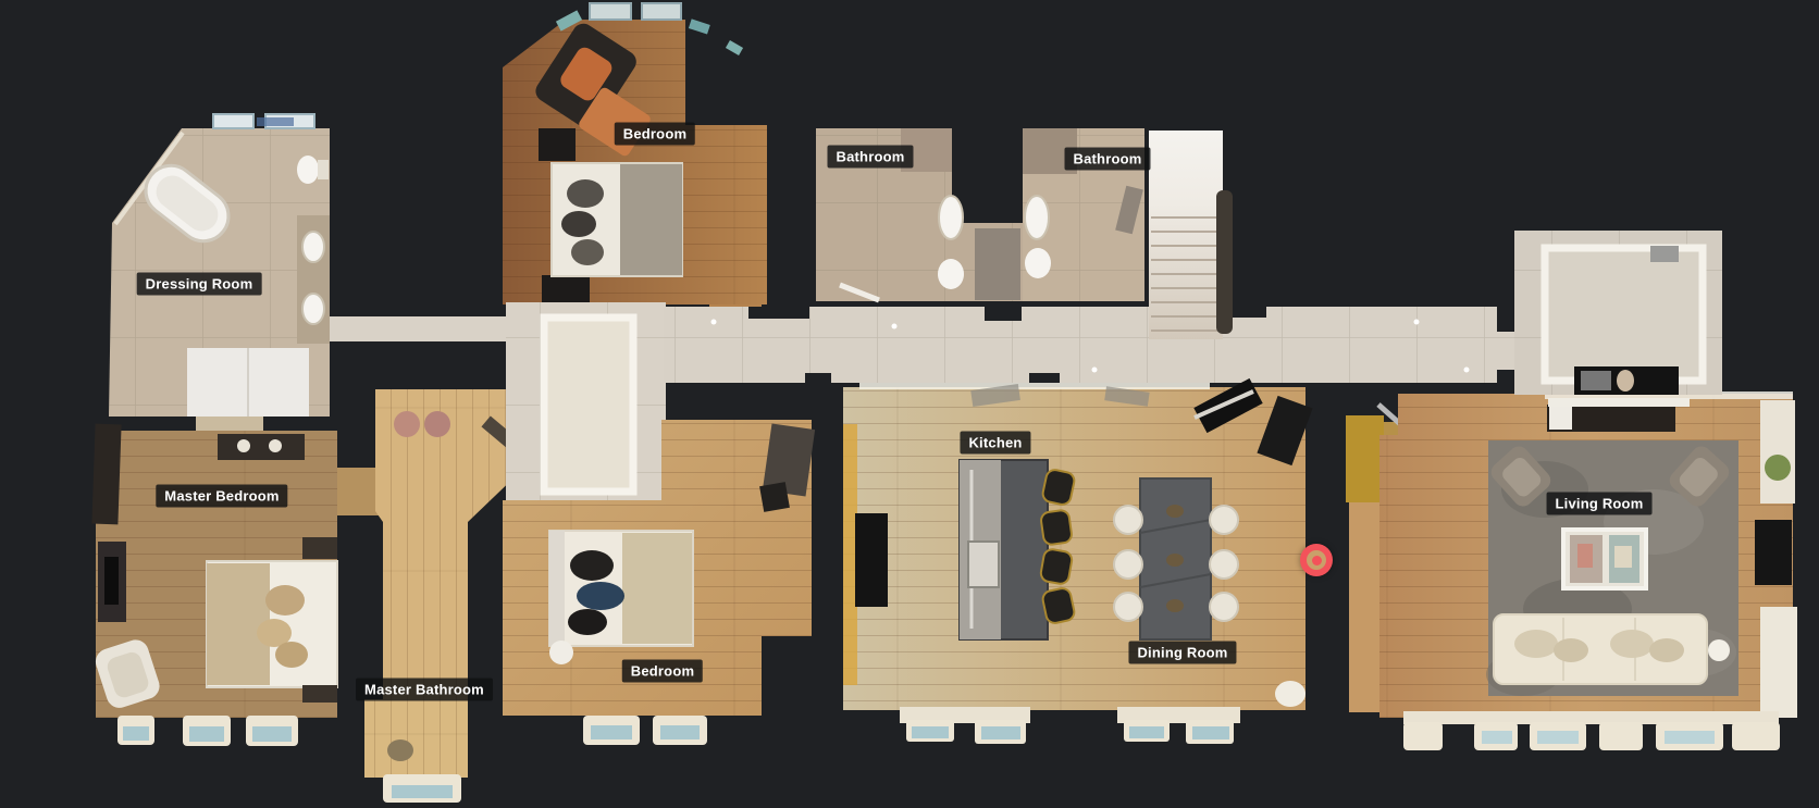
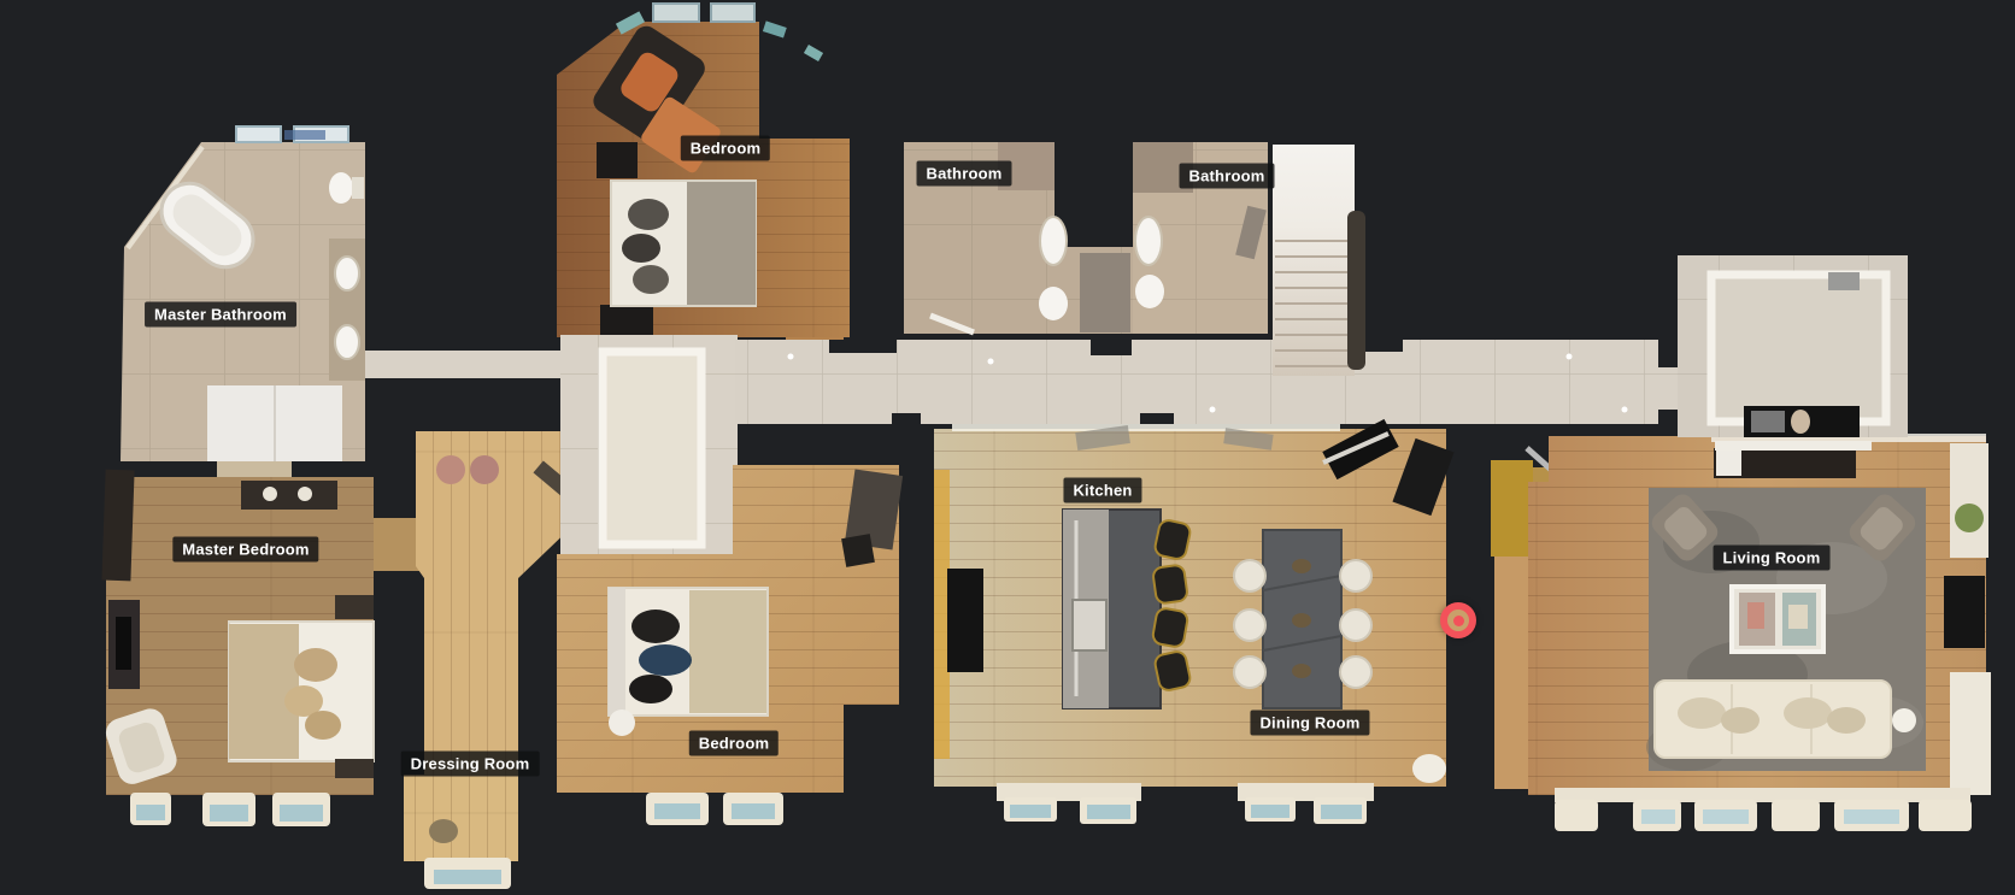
- Dressing Room
+ Master Bathroom
  Master Bedroom
- Master Bathroom
+ Dressing Room
  Bedroom
  Bedroom
  Bathroom
  Bathroom
  Kitchen
  Dining Room
  Living Room
